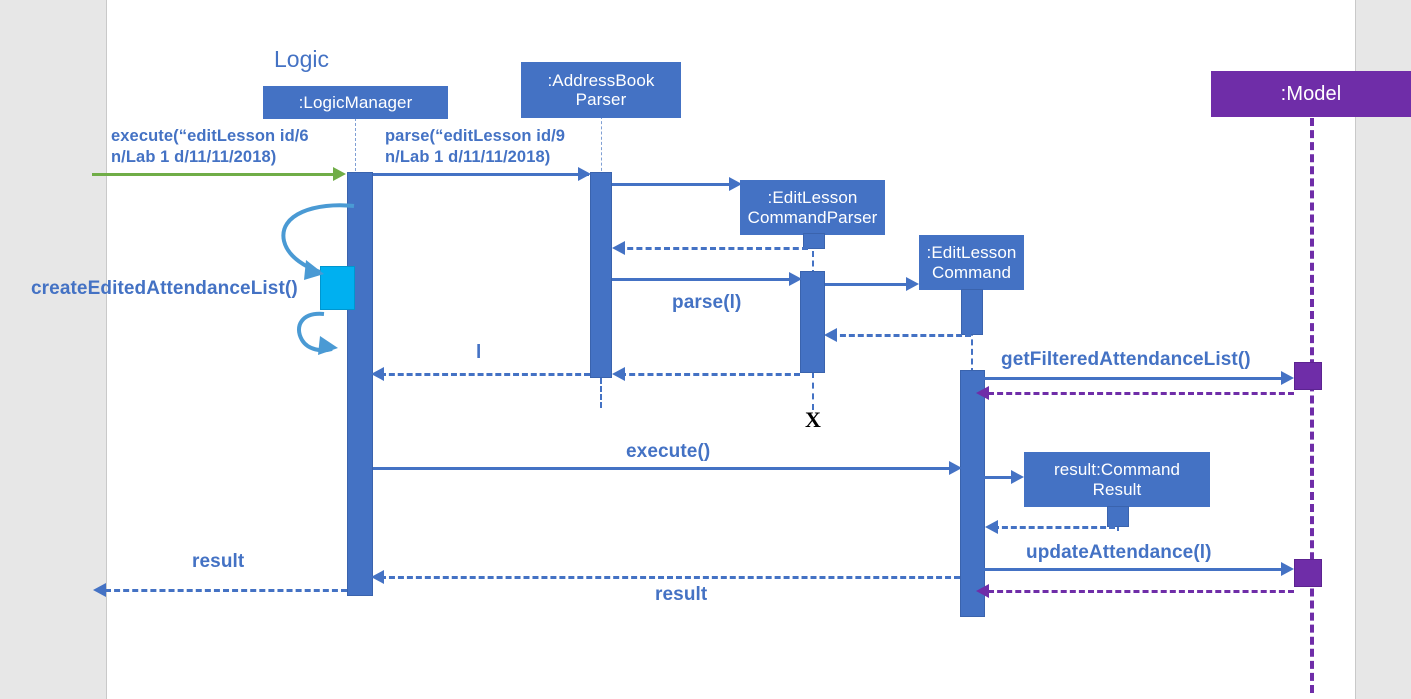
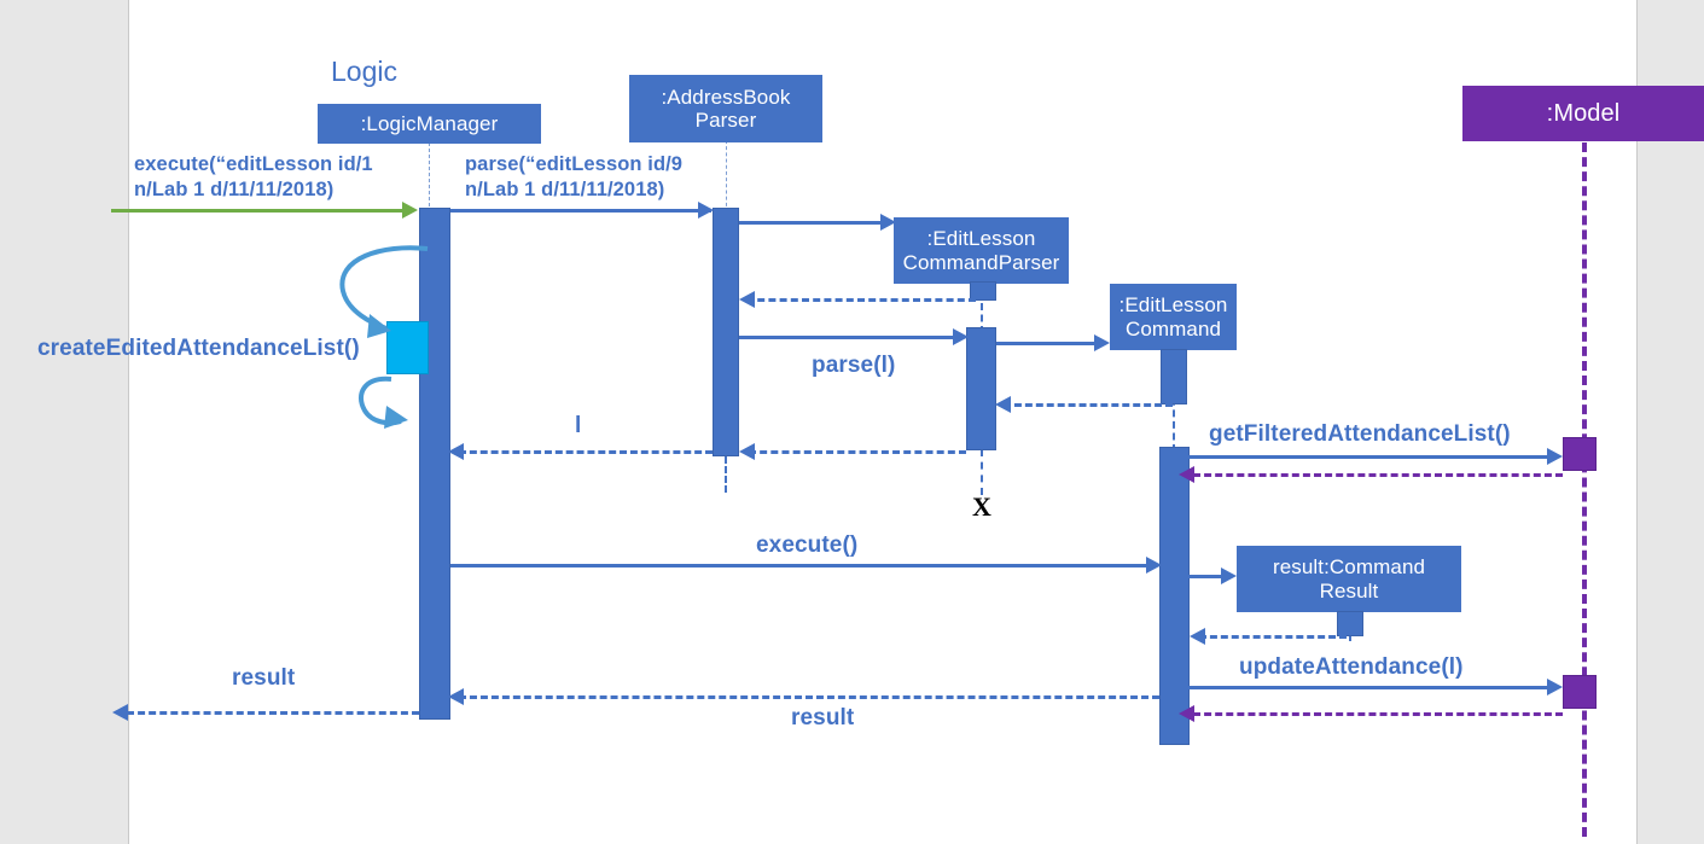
  Logic
  :LogicManager
  :AddressBook
  Parser
  :EditLesson
  CommandParser
  :EditLesson
  Command
  result:Command
  Result
  :Model
- execute(“editLesson id/6 n/Lab 1 d/11/11/2018)
+ execute(“editLesson id/1 n/Lab 1 d/11/11/2018)
  parse(“editLesson id/9 n/Lab 1 d/11/11/2018)
  createEditedAttendanceList()
  parse(l)
  l
  X
  getFilteredAttendanceList()
  execute()
  updateAttendance(l)
  result
  result
